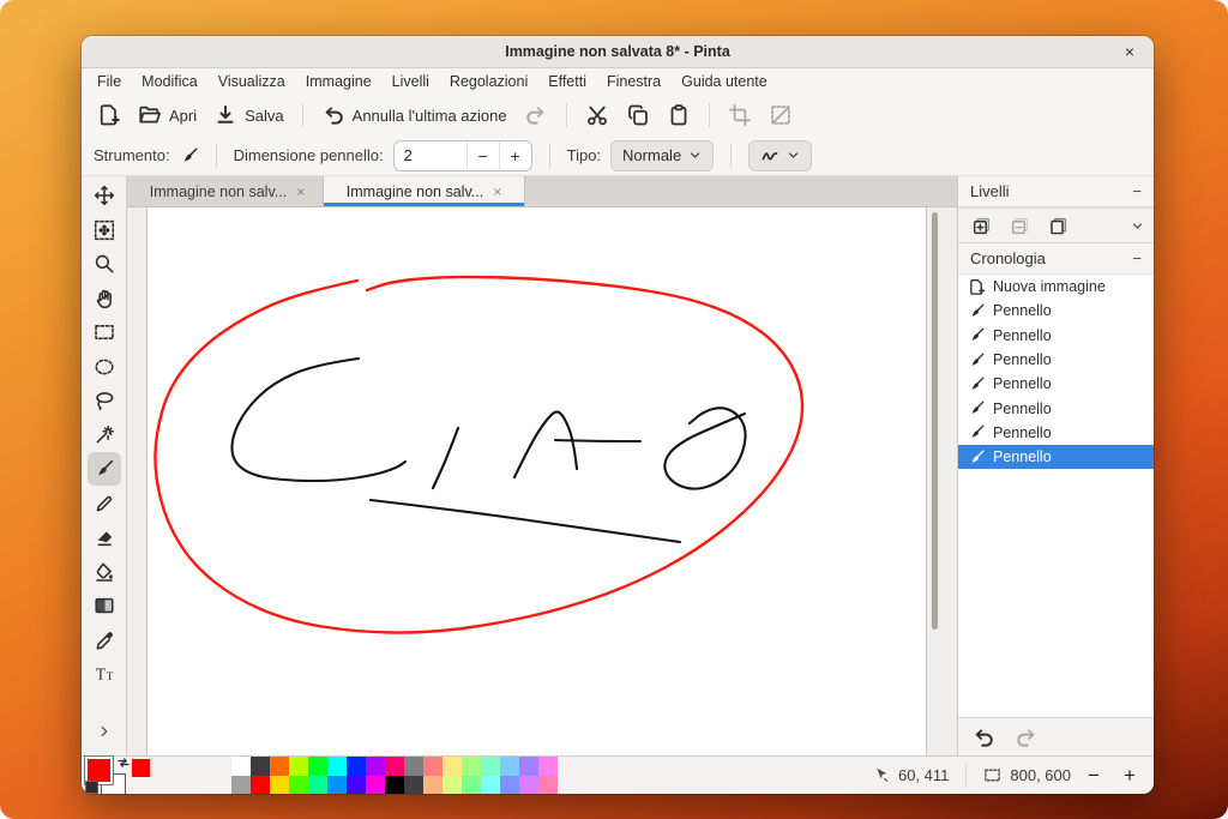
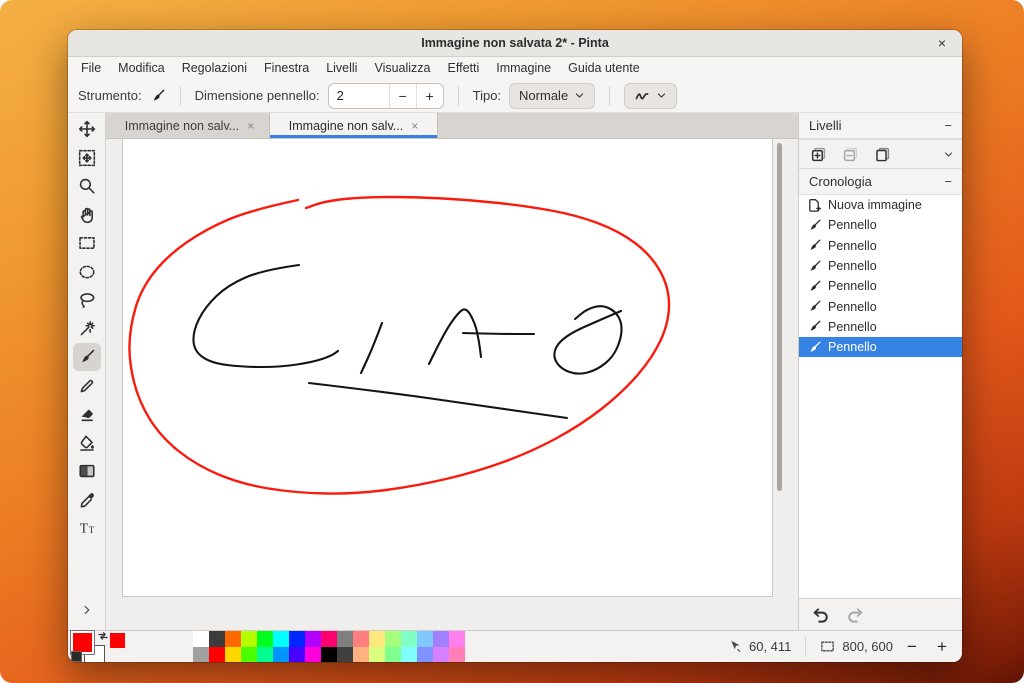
- Immagine non salvata 8* - Pinta
+ Immagine non salvata 2* - Pinta
  ×
  File
  Modifica
- Visualizza
+ Regolazioni
- Immagine
+ Finestra
  Livelli
- Regolazioni
+ Visualizza
  Effetti
- Finestra
+ Immagine
  Guida utente
- Apri
- Salva
- Annulla l'ultima azione
  Strumento:
  Dimensione pennello:
  2
  −
  +
  Tipo:
  Normale
  Immagine non salv...
  ×
  Immagine non salv...
  ×
  T
  T
  Livelli
  −
  Cronologia
  −
  Nuova immagine
  Pennello
  Pennello
  Pennello
  Pennello
  Pennello
  Pennello
  Pennello
  60, 411
  800, 600
  −
  +
